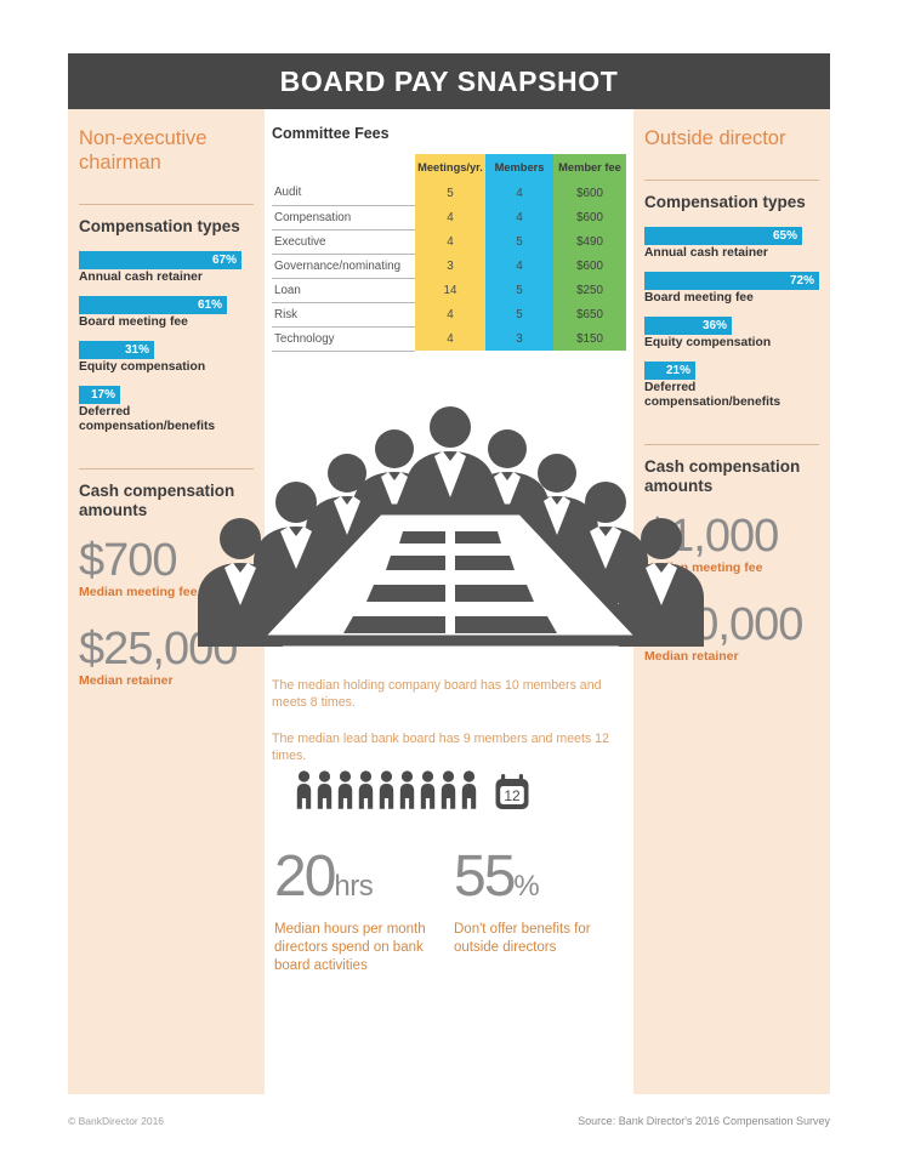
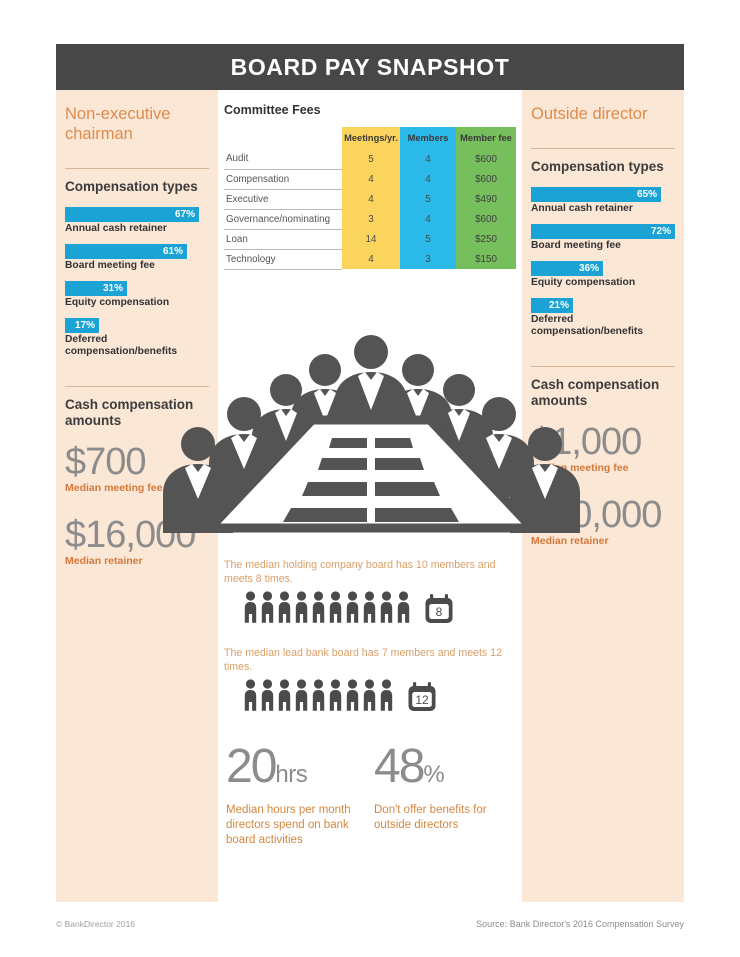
  BOARD PAY SNAPSHOT
  Non-executive chairman
  Compensation types
  67%
  Annual cash retainer
  61%
  Board meeting fee
  31%
  Equity compensation
  17%
  Deferred compensation/benefits
  Cash compensation amounts
  $700
  Median meeting fee
- $25,000
+ $16,000
  Median retainer
  Outside director
  Compensation types
  65%
  Annual cash retainer
  72%
  Board meeting fee
  36%
  Equity compensation
  21%
  Deferred compensation/benefits
  Cash compensation amounts
  0,000
  Median retainer
  Committee Fees
  	Meetings/yr.	Members	Member fee
  Audit	5	4	$600
  Compensation	4	4	$600
  Executive	4	5	$490
  Governance/nominating	3	4	$600
  Loan	14	5	$250
- Risk	4	5	$650
  Technology	4	3	$150
  The median holding company board has 10 members and meets 8 times.
+ 8
- The median lead bank board has 9 members and meets 12 times.
+ The median lead bank board has 7 members and meets 12 times.
  12
  20hrs
  Median hours per month directors spend on bank board activities
- 55%
+ 48%
  Don't offer benefits for outside directors
  © BankDirector 2016
  Source: Bank Director's 2016 Compensation Survey
